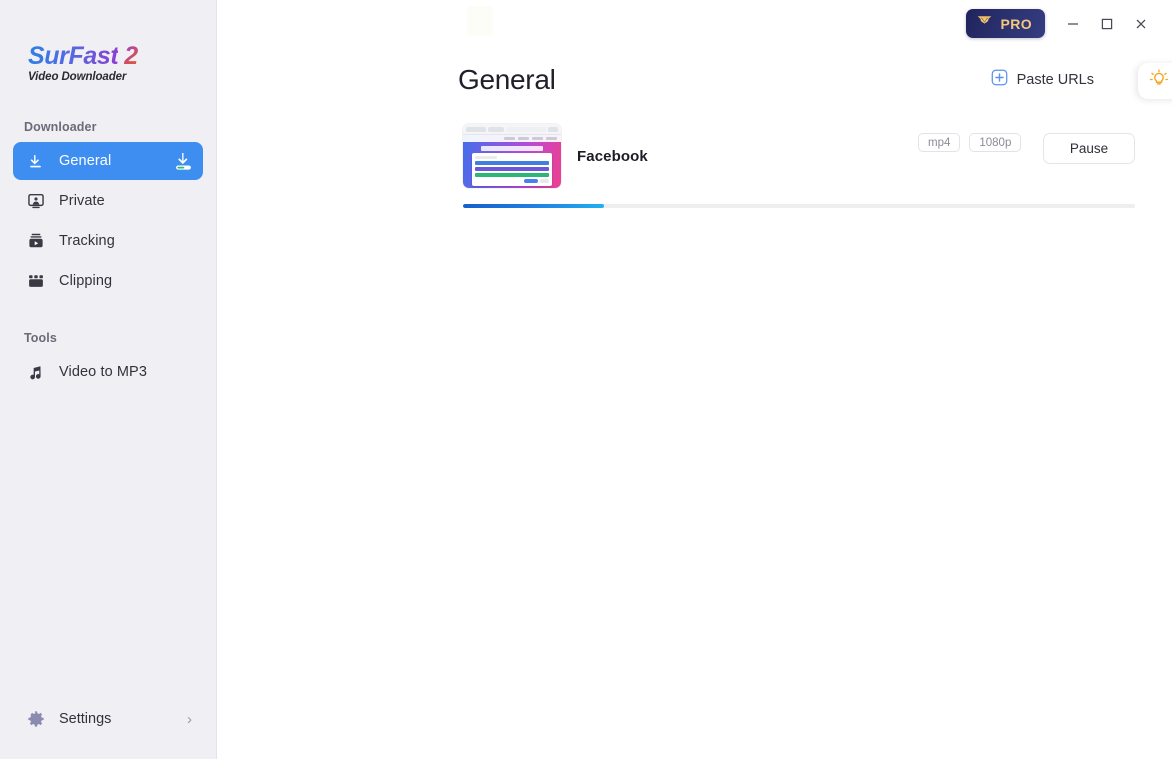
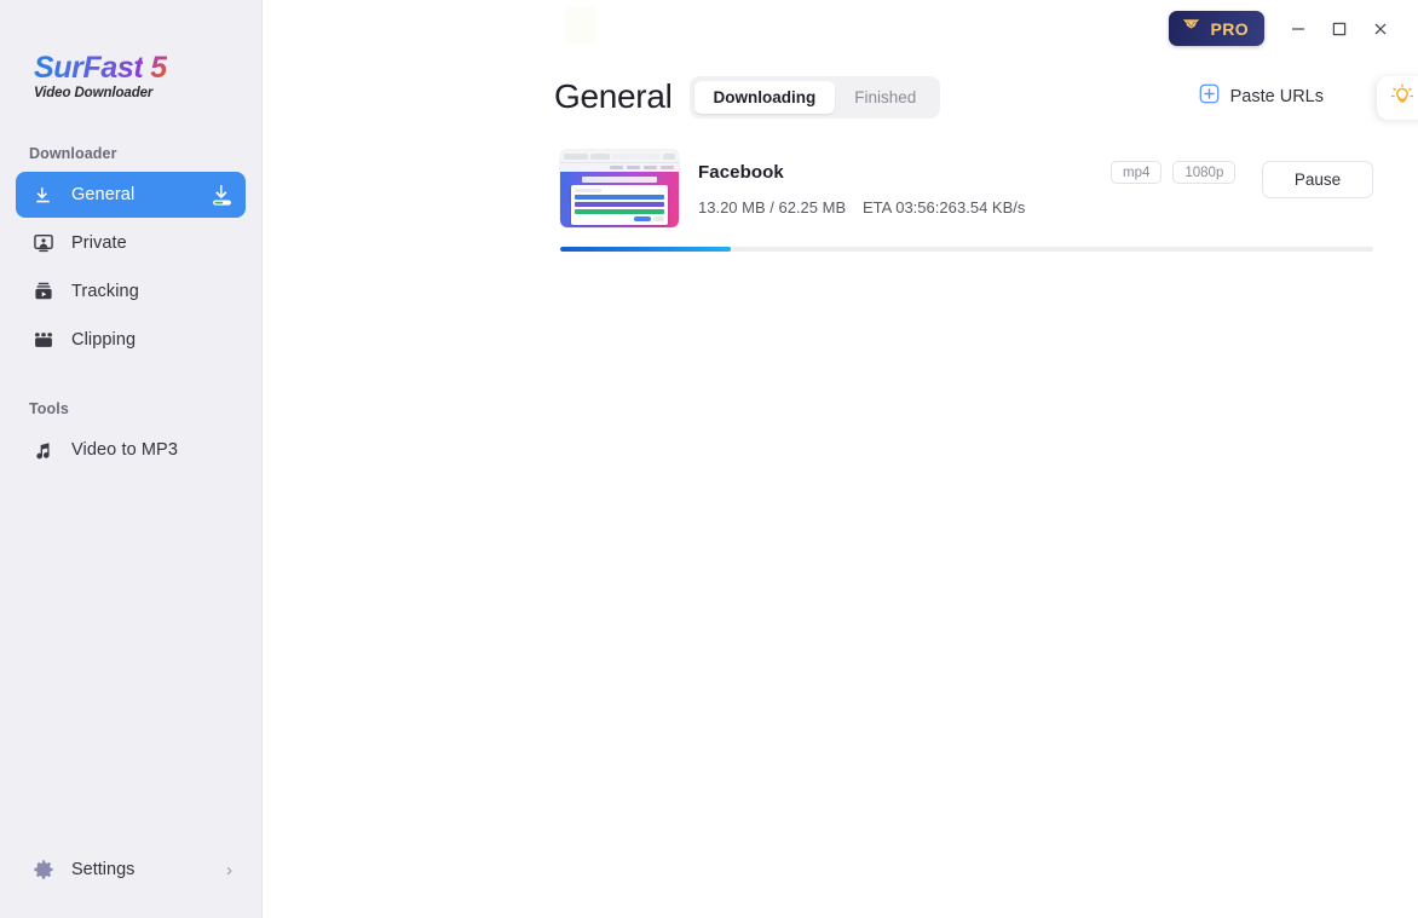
  SurFast
- 2
+ 5
  Video Downloader
  Downloader
  General
  Private
  Tracking
  Clipping
  Tools
  Video to MP3
  Settings
  ›
  PRO
  General
+ Downloading
+ Finished
  Paste URLs
  Facebook
+ 13.20 MB / 62.25 MB
+ ETA 03:56:26
+ 3.54 KB/s
  mp4
  1080p
  Pause
